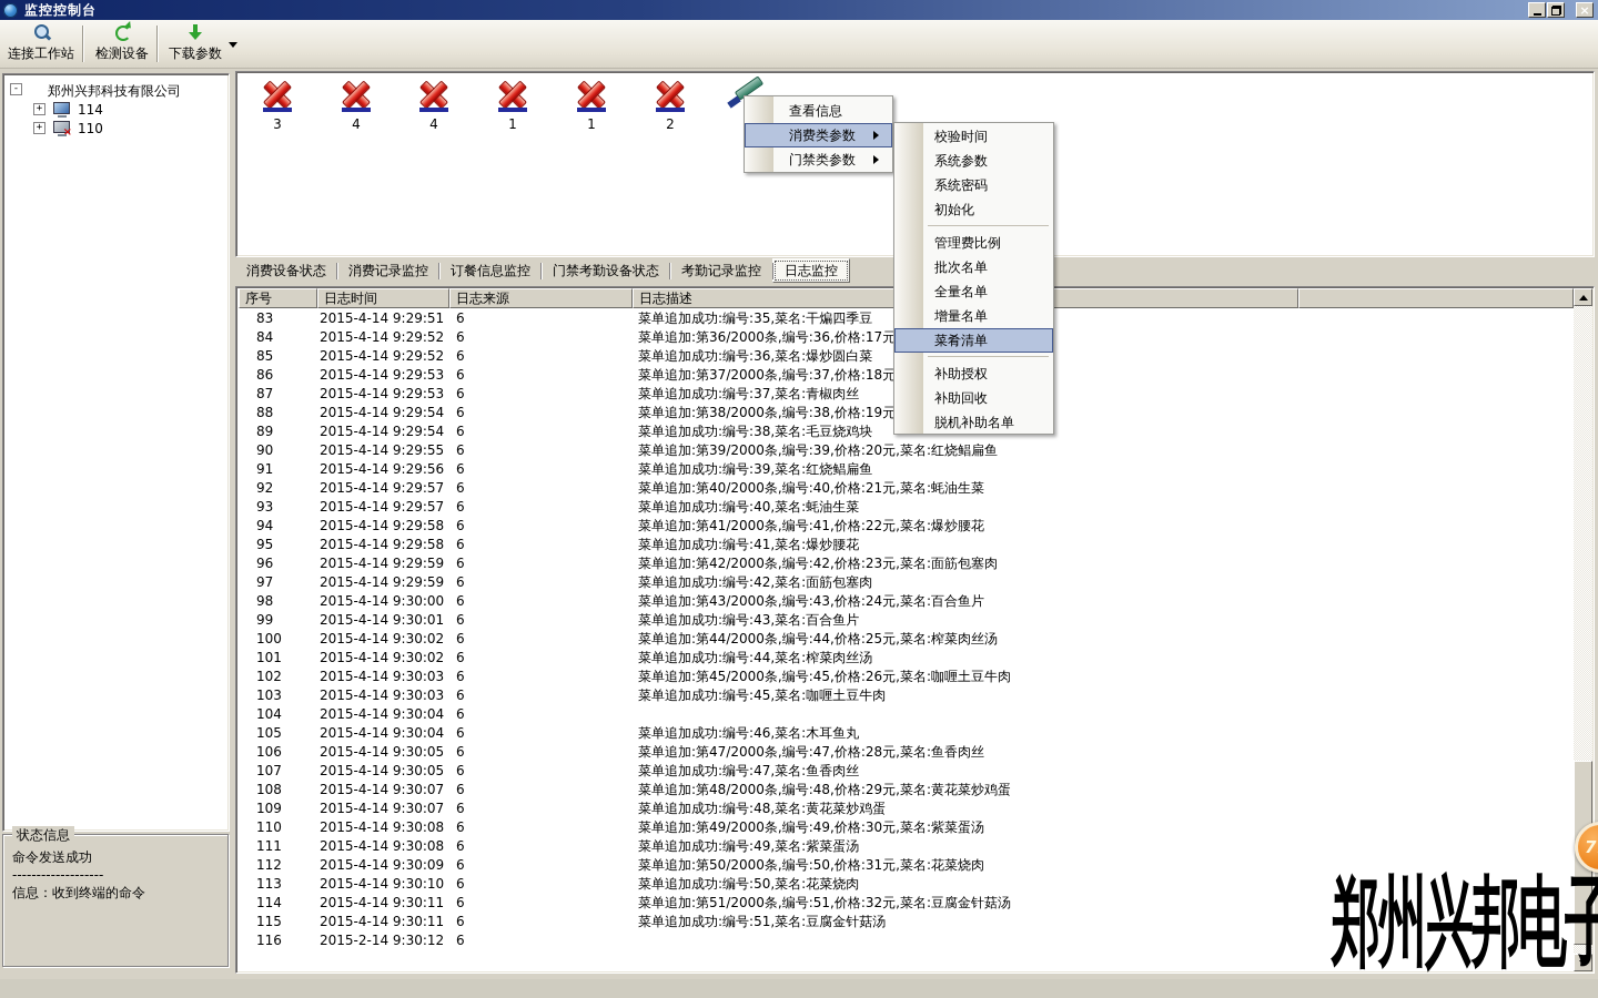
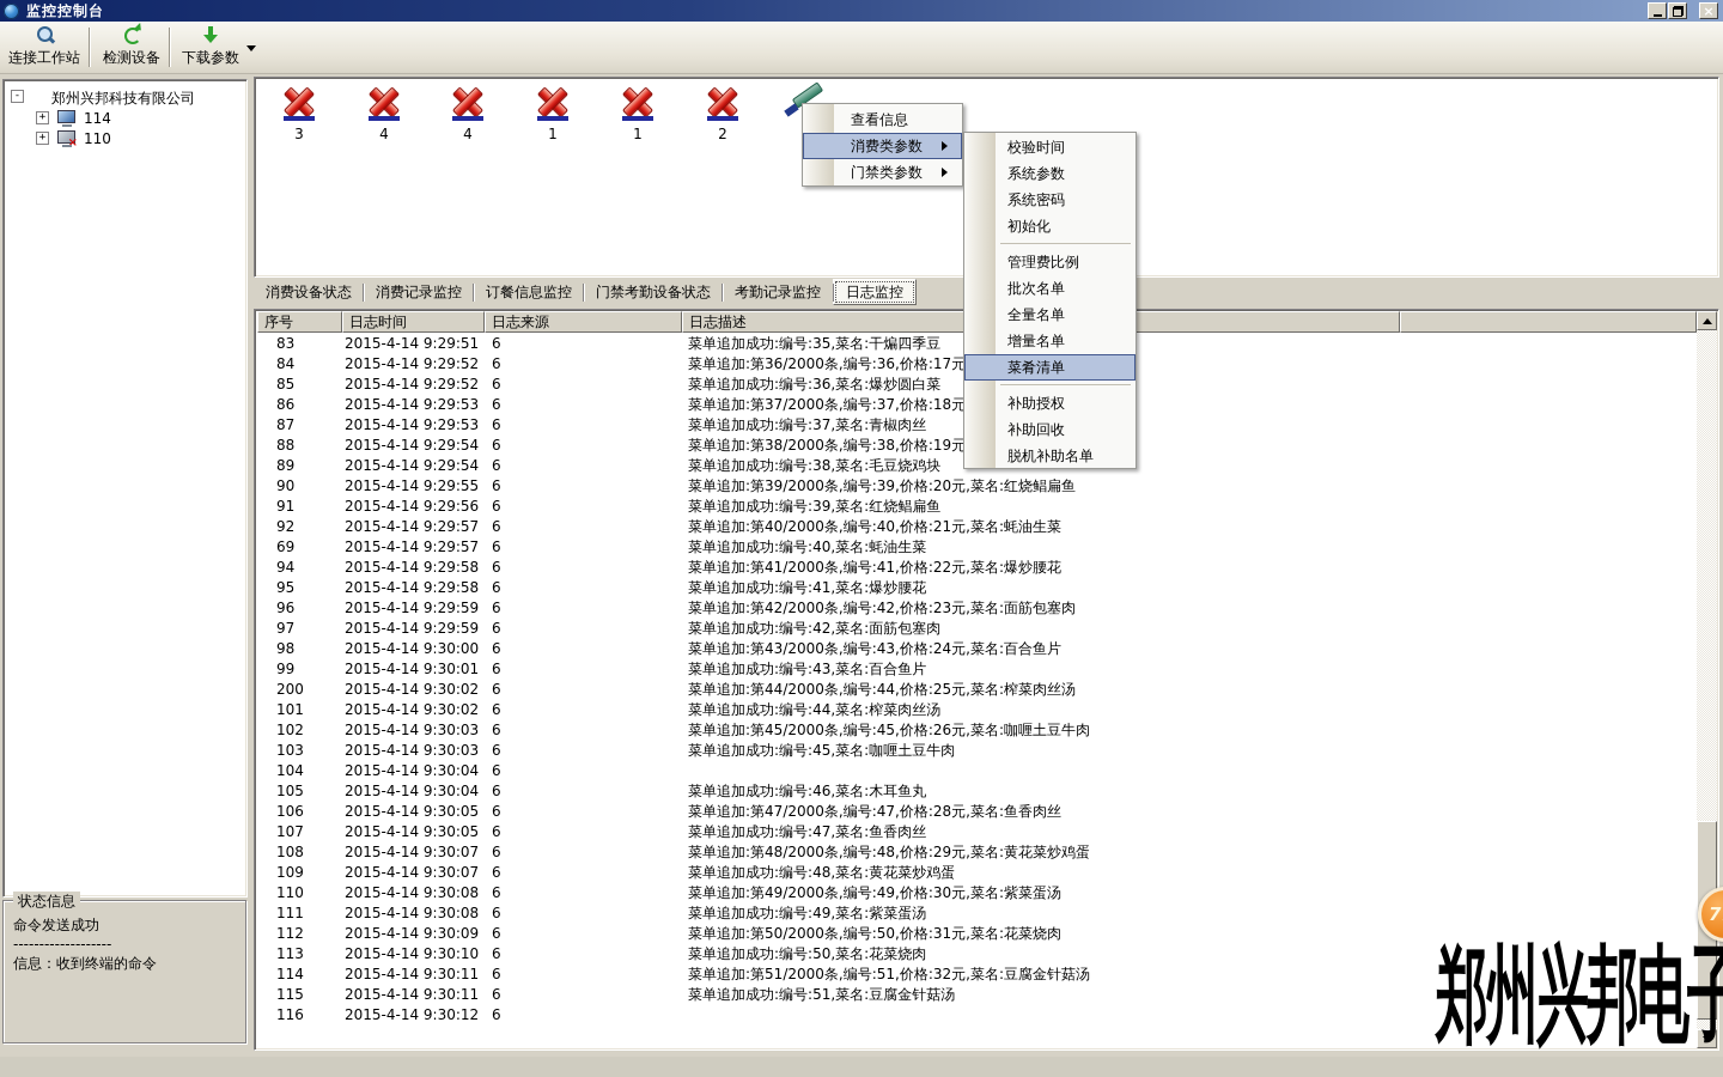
  监控控制台
  连接工作站
  检测设备
  下载参数
  -
  郑州兴邦科技有限公司
  +
  114
  +
  110
  状态信息
  命令发送成功
  -------------------
  信息：收到终端的命令
  3
  4
  4
  1
  1
  2
  消费设备状态 消费记录监控 订餐信息监控 门禁考勤设备状态 考勤记录监控 日志监控
  序号
  日志时间
  日志来源
  日志描述
  83
  2015-4-14 9:29:51
  6
  菜单追加成功:编号:35,菜名:干煸四季豆
  84
  2015-4-14 9:29:52
  6
  菜单追加:第36/2000条,编号:36,价格:17元
  85
  2015-4-14 9:29:52
  6
  菜单追加成功:编号:36,菜名:爆炒圆白菜
  86
  2015-4-14 9:29:53
  6
  菜单追加:第37/2000条,编号:37,价格:18元
  87
  2015-4-14 9:29:53
  6
  菜单追加成功:编号:37,菜名:青椒肉丝
  88
  2015-4-14 9:29:54
  6
  菜单追加:第38/2000条,编号:38,价格:19元
  89
  2015-4-14 9:29:54
  6
  菜单追加成功:编号:38,菜名:毛豆烧鸡块
  90
  2015-4-14 9:29:55
  6
  菜单追加:第39/2000条,编号:39,价格:20元,菜名:红烧鲳扁鱼
  91
  2015-4-14 9:29:56
  6
  菜单追加成功:编号:39,菜名:红烧鲳扁鱼
  92
  2015-4-14 9:29:57
  6
  菜单追加:第40/2000条,编号:40,价格:21元,菜名:蚝油生菜
- 93
+ 69
  2015-4-14 9:29:57
  6
  菜单追加成功:编号:40,菜名:蚝油生菜
  94
  2015-4-14 9:29:58
  6
  菜单追加:第41/2000条,编号:41,价格:22元,菜名:爆炒腰花
  95
  2015-4-14 9:29:58
  6
  菜单追加成功:编号:41,菜名:爆炒腰花
  96
  2015-4-14 9:29:59
  6
  菜单追加:第42/2000条,编号:42,价格:23元,菜名:面筋包塞肉
  97
  2015-4-14 9:29:59
  6
  菜单追加成功:编号:42,菜名:面筋包塞肉
  98
  2015-4-14 9:30:00
  6
  菜单追加:第43/2000条,编号:43,价格:24元,菜名:百合鱼片
  99
  2015-4-14 9:30:01
  6
  菜单追加成功:编号:43,菜名:百合鱼片
- 100
+ 200
  2015-4-14 9:30:02
  6
  菜单追加:第44/2000条,编号:44,价格:25元,菜名:榨菜肉丝汤
  101
  2015-4-14 9:30:02
  6
  菜单追加成功:编号:44,菜名:榨菜肉丝汤
  102
  2015-4-14 9:30:03
  6
  菜单追加:第45/2000条,编号:45,价格:26元,菜名:咖喱土豆牛肉
  103
  2015-4-14 9:30:03
  6
  菜单追加成功:编号:45,菜名:咖喱土豆牛肉
  104
  2015-4-14 9:30:04
  6
  105
  2015-4-14 9:30:04
  6
  菜单追加成功:编号:46,菜名:木耳鱼丸
  106
  2015-4-14 9:30:05
  6
  菜单追加:第47/2000条,编号:47,价格:28元,菜名:鱼香肉丝
  107
  2015-4-14 9:30:05
  6
  菜单追加成功:编号:47,菜名:鱼香肉丝
  108
  2015-4-14 9:30:07
  6
  菜单追加:第48/2000条,编号:48,价格:29元,菜名:黄花菜炒鸡蛋
  109
  2015-4-14 9:30:07
  6
  菜单追加成功:编号:48,菜名:黄花菜炒鸡蛋
  110
  2015-4-14 9:30:08
  6
  菜单追加:第49/2000条,编号:49,价格:30元,菜名:紫菜蛋汤
  111
  2015-4-14 9:30:08
  6
  菜单追加成功:编号:49,菜名:紫菜蛋汤
  112
  2015-4-14 9:30:09
  6
  菜单追加:第50/2000条,编号:50,价格:31元,菜名:花菜烧肉
  113
  2015-4-14 9:30:10
  6
  菜单追加成功:编号:50,菜名:花菜烧肉
  114
  2015-4-14 9:30:11
  6
  菜单追加:第51/2000条,编号:51,价格:32元,菜名:豆腐金针菇汤
  115
  2015-4-14 9:30:11
  6
  菜单追加成功:编号:51,菜名:豆腐金针菇汤
  116
- 2015-2-14 9:30:12
+ 2015-4-14 9:30:12
  6
  查看信息
  消费类参数
  门禁类参数
  校验时间
  系统参数
  系统密码
  初始化
  管理费比例
  批次名单
  全量名单
  增量名单
  菜肴清单
  补助授权
  补助回收
  脱机补助名单
  郑州兴邦电子
